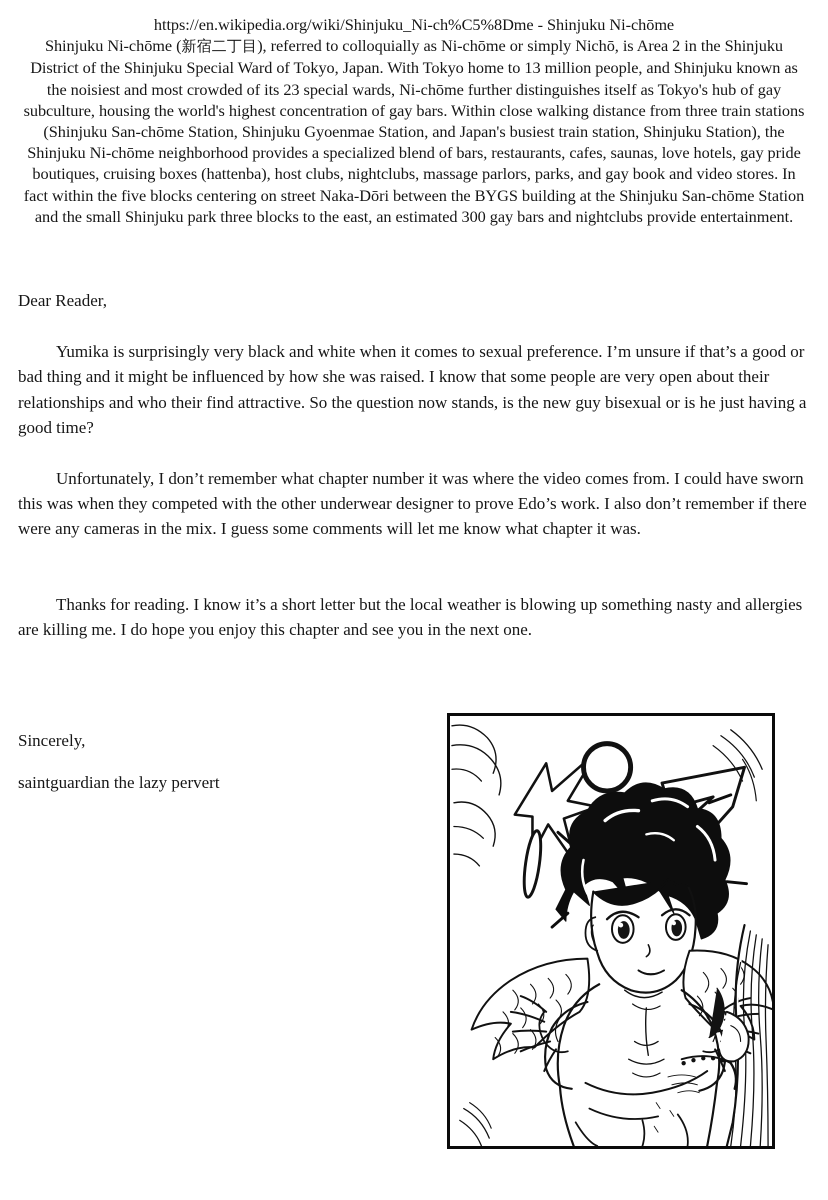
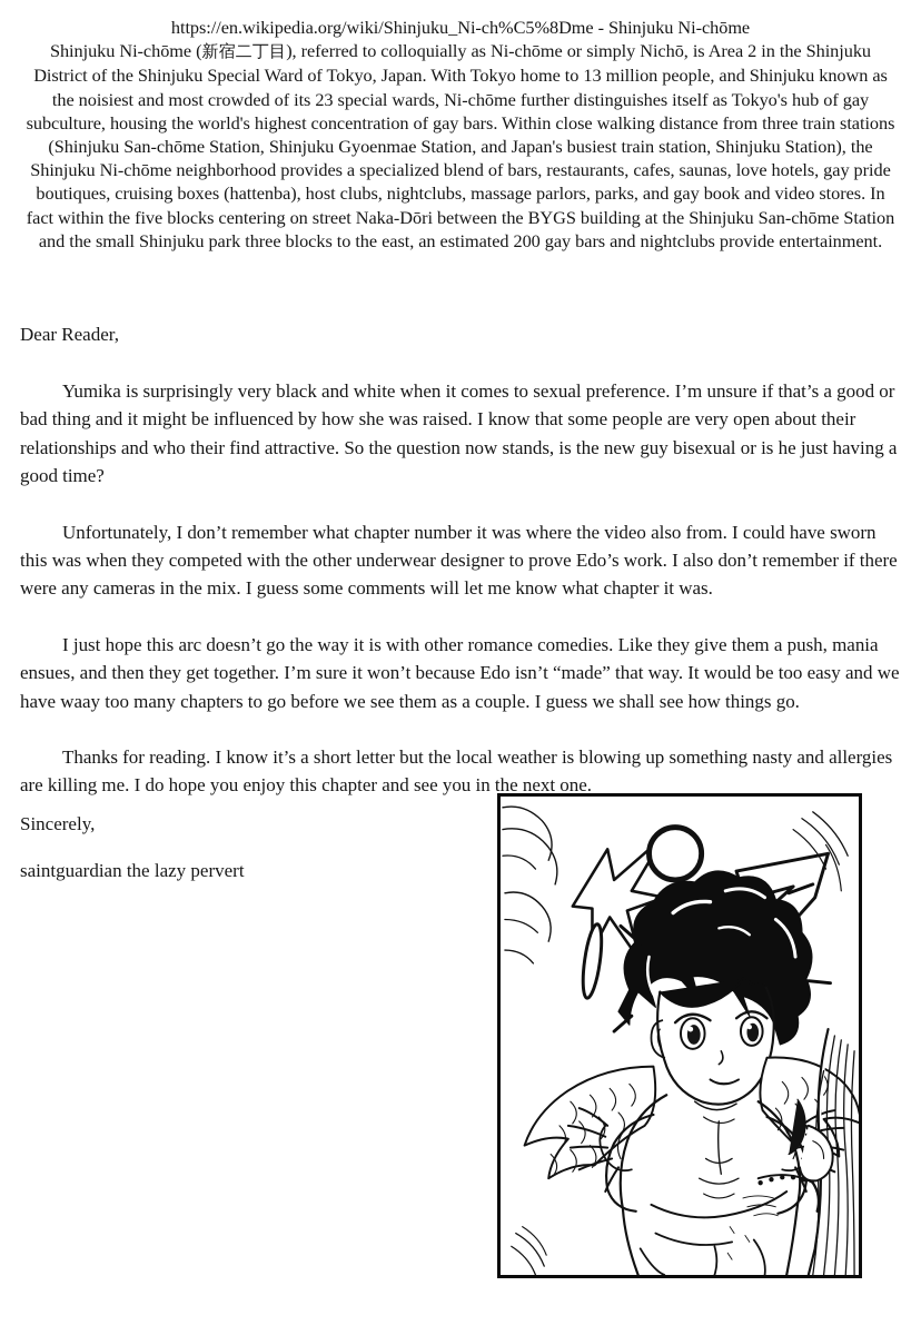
  https://en.wikipedia.org/wiki/Shinjuku_Ni-ch%C5%8Dme - Shinjuku Ni-chōme
- Shinjuku Ni-chōme (新宿二丁目), referred to colloquially as Ni-chōme or simply Nichō, is Area 2 in the Shinjuku District of the Shinjuku Special Ward of Tokyo, Japan. With Tokyo home to 13 million people, and Shinjuku known as the noisiest and most crowded of its 23 special wards, Ni-chōme further distinguishes itself as Tokyo's hub of gay subculture, housing the world's highest concentration of gay bars. Within close walking distance from three train stations (Shinjuku San-chōme Station, Shinjuku Gyoenmae Station, and Japan's busiest train station, Shinjuku Station), the Shinjuku Ni-chōme neighborhood provides a specialized blend of bars, restaurants, cafes, saunas, love hotels, gay pride boutiques, cruising boxes (hattenba), host clubs, nightclubs, massage parlors, parks, and gay book and video stores. In fact within the five blocks centering on street Naka-Dōri between the BYGS building at the Shinjuku San-chōme Station and the small Shinjuku park three blocks to the east, an estimated 300 gay bars and nightclubs provide entertainment.
+ Shinjuku Ni-chōme (新宿二丁目), referred to colloquially as Ni-chōme or simply Nichō, is Area 2 in the Shinjuku District of the Shinjuku Special Ward of Tokyo, Japan. With Tokyo home to 13 million people, and Shinjuku known as the noisiest and most crowded of its 23 special wards, Ni-chōme further distinguishes itself as Tokyo's hub of gay subculture, housing the world's highest concentration of gay bars. Within close walking distance from three train stations (Shinjuku San-chōme Station, Shinjuku Gyoenmae Station, and Japan's busiest train station, Shinjuku Station), the Shinjuku Ni-chōme neighborhood provides a specialized blend of bars, restaurants, cafes, saunas, love hotels, gay pride boutiques, cruising boxes (hattenba), host clubs, nightclubs, massage parlors, parks, and gay book and video stores. In fact within the five blocks centering on street Naka-Dōri between the BYGS building at the Shinjuku San-chōme Station and the small Shinjuku park three blocks to the east, an estimated 200 gay bars and nightclubs provide entertainment.
  Dear Reader,
  Yumika is surprisingly very black and white when it comes to sexual preference. I’m unsure if that’s a good or bad thing and it might be influenced by how she was raised. I know that some people are very open about their relationships and who their find attractive. So the question now stands, is the new guy bisexual or is he just having a good time?
- Unfortunately, I don’t remember what chapter number it was where the video comes from. I could have sworn this was when they competed with the other underwear designer to prove Edo’s work. I also don’t remember if there were any cameras in the mix. I guess some comments will let me know what chapter it was.
+ Unfortunately, I don’t remember what chapter number it was where the video also from. I could have sworn this was when they competed with the other underwear designer to prove Edo’s work. I also don’t remember if there were any cameras in the mix. I guess some comments will let me know what chapter it was.
+ I just hope this arc doesn’t go the way it is with other romance comedies. Like they give them a push, mania ensues, and then they get together. I’m sure it won’t because Edo isn’t “made” that way. It would be too easy and we have waay too many chapters to go before we see them as a couple. I guess we shall see how things go.
  Thanks for reading. I know it’s a short letter but the local weather is blowing up something nasty and allergies are killing me. I do hope you enjoy this chapter and see you in the next one.
  Sincerely,
  saintguardian the lazy pervert
